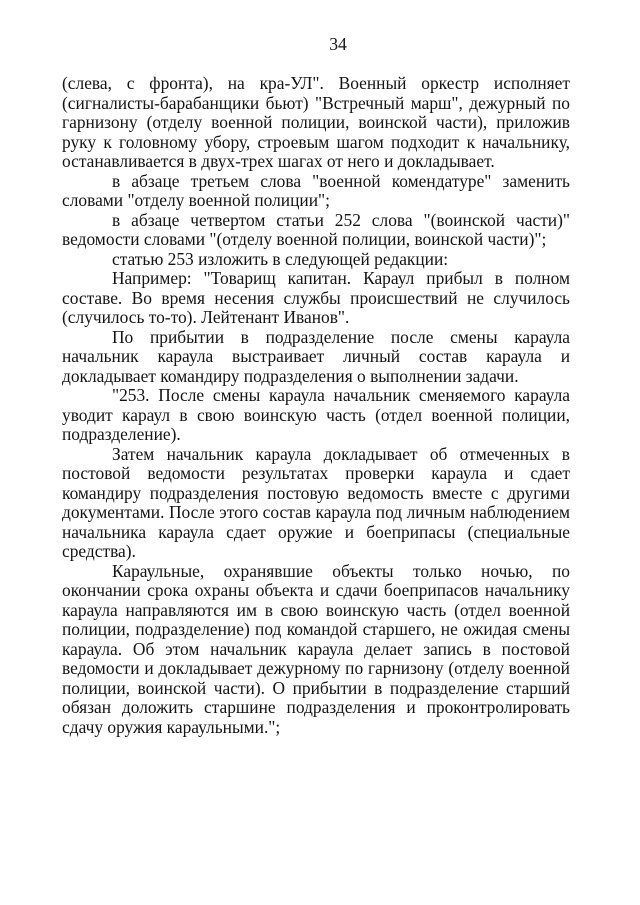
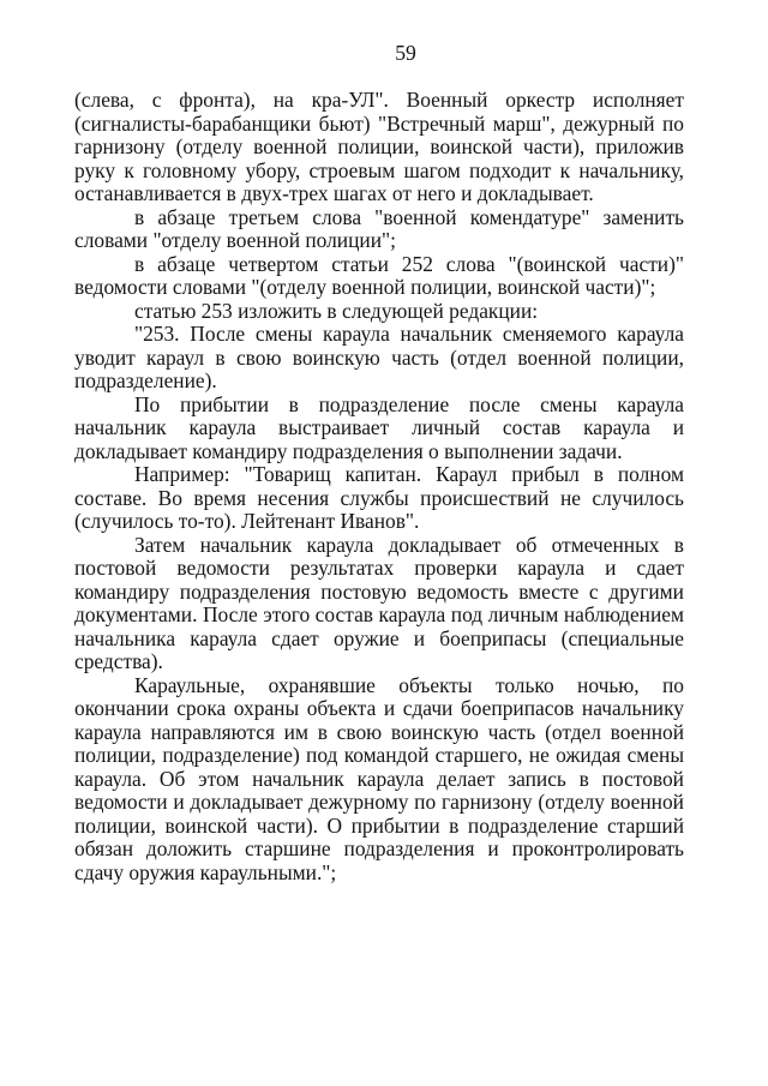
- 34
+ 59
  (слева, с фронта), на кра-УЛ". Военный оркестр исполняет (сигналисты-барабанщики бьют) "Встречный марш", дежурный по гарнизону (отделу военной полиции, воинской части), приложив руку к головному убору, строевым шагом подходит к начальнику, останавливается в двух-трех шагах от него и докладывает.
  в абзаце третьем слова "военной комендатуре" заменить словами "отделу военной полиции";
  в абзаце четвертом статьи 252 слова "(воинской части)" ведомости словами "(отделу военной полиции, воинской части)";
  статью 253 изложить в следующей редакции:
- Например: "Товарищ капитан. Караул прибыл в полном составе. Во время несения службы происшествий не случилось (случилось то-то). Лейтенант Иванов".
+ "253. После смены караула начальник сменяемого караула уводит караул в свою воинскую часть (отдел военной полиции, подразделение).
  По прибытии в подразделение после смены караула начальник караула выстраивает личный состав караула и докладывает командиру подразделения о выполнении задачи.
- "253. После смены караула начальник сменяемого караула уводит караул в свою воинскую часть (отдел военной полиции, подразделение).
+ Например: "Товарищ капитан. Караул прибыл в полном составе. Во время несения службы происшествий не случилось (случилось то-то). Лейтенант Иванов".
  Затем начальник караула докладывает об отмеченных в постовой ведомости результатах проверки караула и сдает командиру подразделения постовую ведомость вместе с другими документами. После этого состав караула под личным наблюдением начальника караула сдает оружие и боеприпасы (специальные средства).
  Караульные, охранявшие объекты только ночью, по окончании срока охраны объекта и сдачи боеприпасов начальнику караула направляются им в свою воинскую часть (отдел военной полиции, подразделение) под командой старшего, не ожидая смены караула. Об этом начальник караула делает запись в постовой ведомости и докладывает дежурному по гарнизону (отделу военной полиции, воинской части). О прибытии в подразделение старший обязан доложить старшине подразделения и проконтролировать сдачу оружия караульными.";
